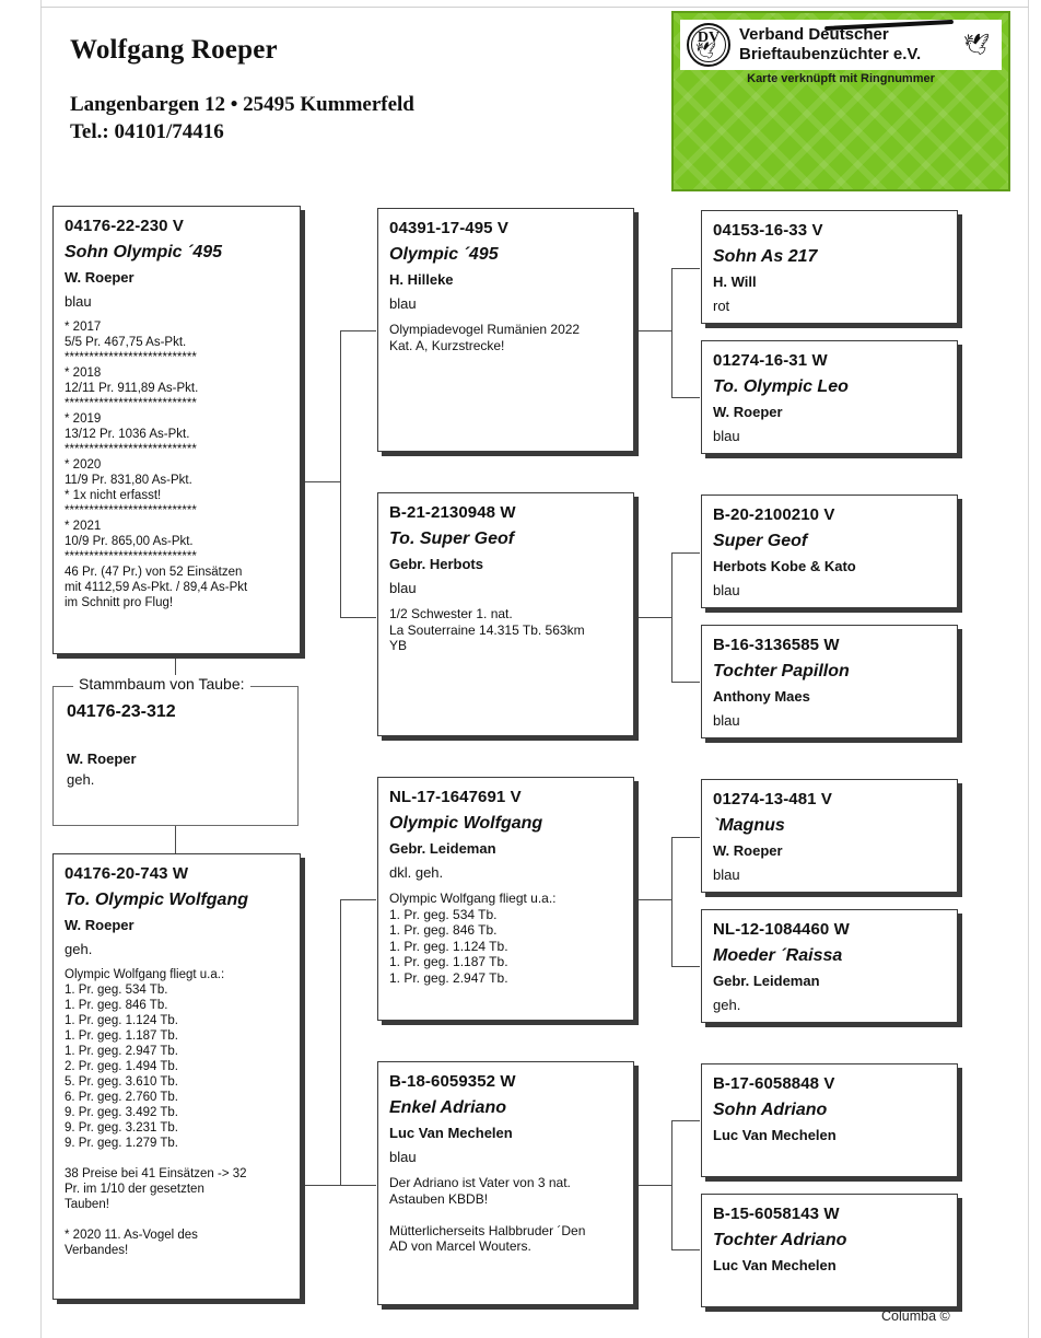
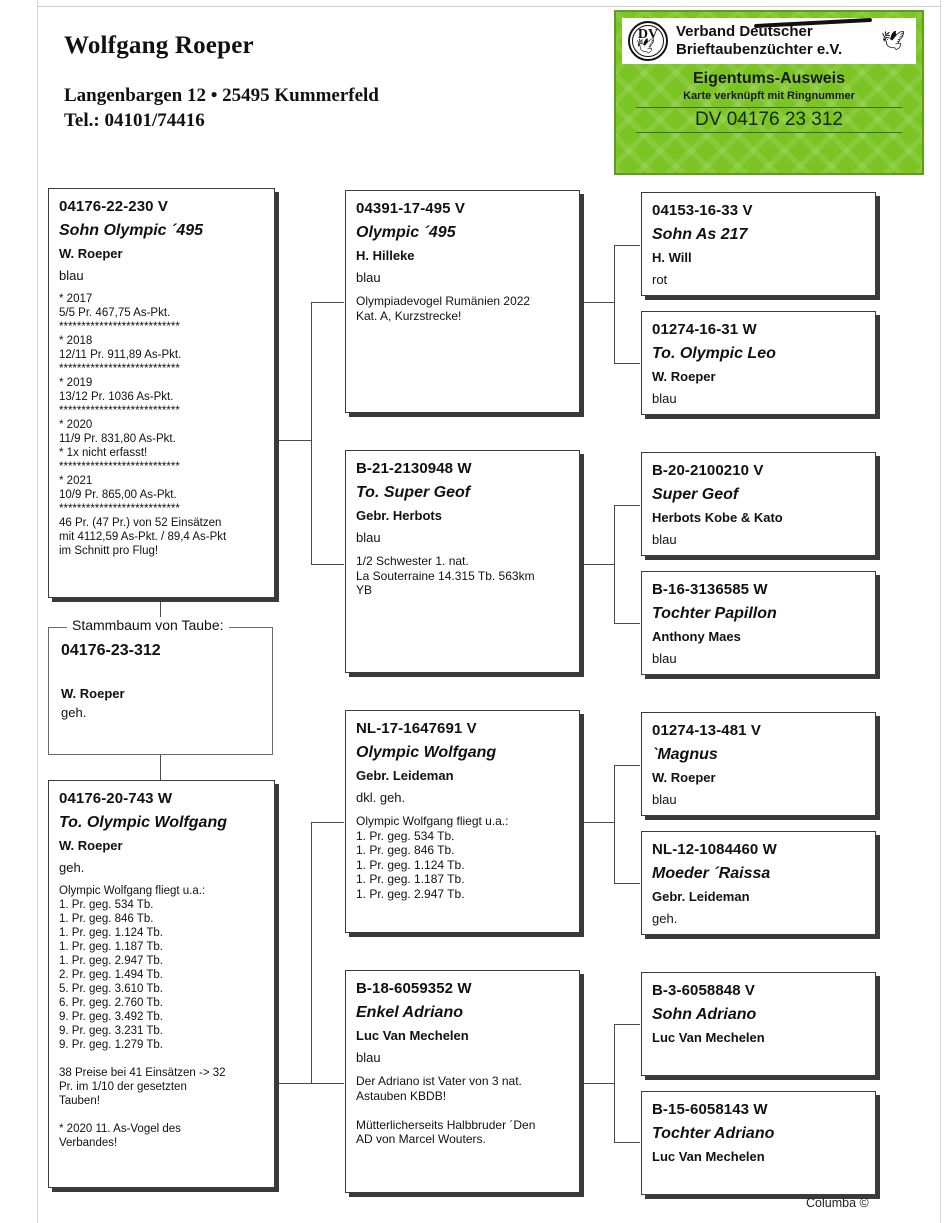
  Wolfgang Roeper
  Langenbargen 12 • 25495 Kummerfeld
  Tel.: 04101/74416
  DV
  🕊
  Verband Deutscher
  Brieftaubenzüchter e.V.
  🕊
+ Eigentums-Ausweis
  Karte verknüpft mit Ringnummer
+ DV 04176 23 312
  04176-22-230 V
  Sohn Olympic ´495
  W. Roeper
  blau
  * 2017
  5/5 Pr. 467,75 As-Pkt.
  ***************************
  * 2018
  12/11 Pr. 911,89 As-Pkt.
  ***************************
  * 2019
  13/12 Pr. 1036 As-Pkt.
  ***************************
  * 2020
  11/9 Pr. 831,80 As-Pkt.
  * 1x nicht erfasst!
  ***************************
  * 2021
  10/9 Pr. 865,00 As-Pkt.
  ***************************
  46 Pr. (47 Pr.) von 52 Einsätzen
  mit 4112,59 As-Pkt. / 89,4 As-Pkt
  im Schnitt pro Flug!
  Stammbaum von Taube:
  04176-23-312
  W. Roeper
  geh.
  04176-20-743 W
  To. Olympic Wolfgang
  W. Roeper
  geh.
  Olympic Wolfgang fliegt u.a.:
  1. Pr. geg. 534 Tb.
  1. Pr. geg. 846 Tb.
  1. Pr. geg. 1.124 Tb.
  1. Pr. geg. 1.187 Tb.
  1. Pr. geg. 2.947 Tb.
  2. Pr. geg. 1.494 Tb.
  5. Pr. geg. 3.610 Tb.
  6. Pr. geg. 2.760 Tb.
  9. Pr. geg. 3.492 Tb.
  9. Pr. geg. 3.231 Tb.
  9. Pr. geg. 1.279 Tb.
  38 Preise bei 41 Einsätzen -> 32
  Pr. im 1/10 der gesetzten
  Tauben!
  * 2020 11. As-Vogel des
  Verbandes!
  04391-17-495 V
  Olympic ´495
  H. Hilleke
  blau
  Olympiadevogel Rumänien 2022
  Kat. A, Kurzstrecke!
  B-21-2130948 W
  To. Super Geof
  Gebr. Herbots
  blau
  1/2 Schwester 1. nat.
  La Souterraine 14.315 Tb. 563km
  YB
  NL-17-1647691 V
  Olympic Wolfgang
  Gebr. Leideman
  dkl. geh.
  Olympic Wolfgang fliegt u.a.:
  1. Pr. geg. 534 Tb.
  1. Pr. geg. 846 Tb.
  1. Pr. geg. 1.124 Tb.
  1. Pr. geg. 1.187 Tb.
  1. Pr. geg. 2.947 Tb.
  B-18-6059352 W
  Enkel Adriano
  Luc Van Mechelen
  blau
  Der Adriano ist Vater von 3 nat.
  Astauben KBDB!
  Mütterlicherseits Halbbruder ´Den
  AD von Marcel Wouters.
  04153-16-33 V
  Sohn As 217
  H. Will
  rot
  01274-16-31 W
  To. Olympic Leo
  W. Roeper
  blau
  B-20-2100210 V
  Super Geof
  Herbots Kobe & Kato
  blau
  B-16-3136585 W
  Tochter Papillon
  Anthony Maes
  blau
  01274-13-481 V
  `Magnus
  W. Roeper
  blau
  NL-12-1084460 W
  Moeder ´Raissa
  Gebr. Leideman
  geh.
- B-17-6058848 V
+ B-3-6058848 V
  Sohn Adriano
  Luc Van Mechelen
  B-15-6058143 W
  Tochter Adriano
  Luc Van Mechelen
  Columba ©
